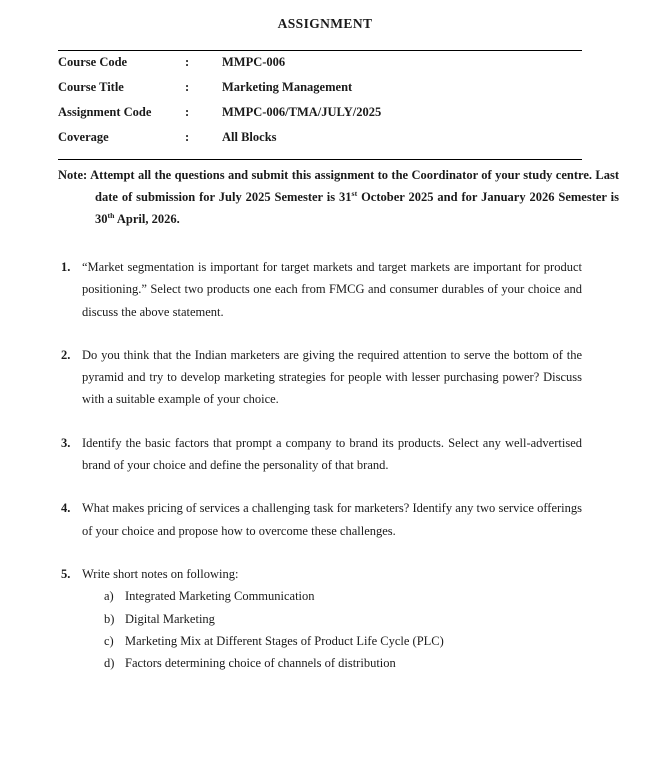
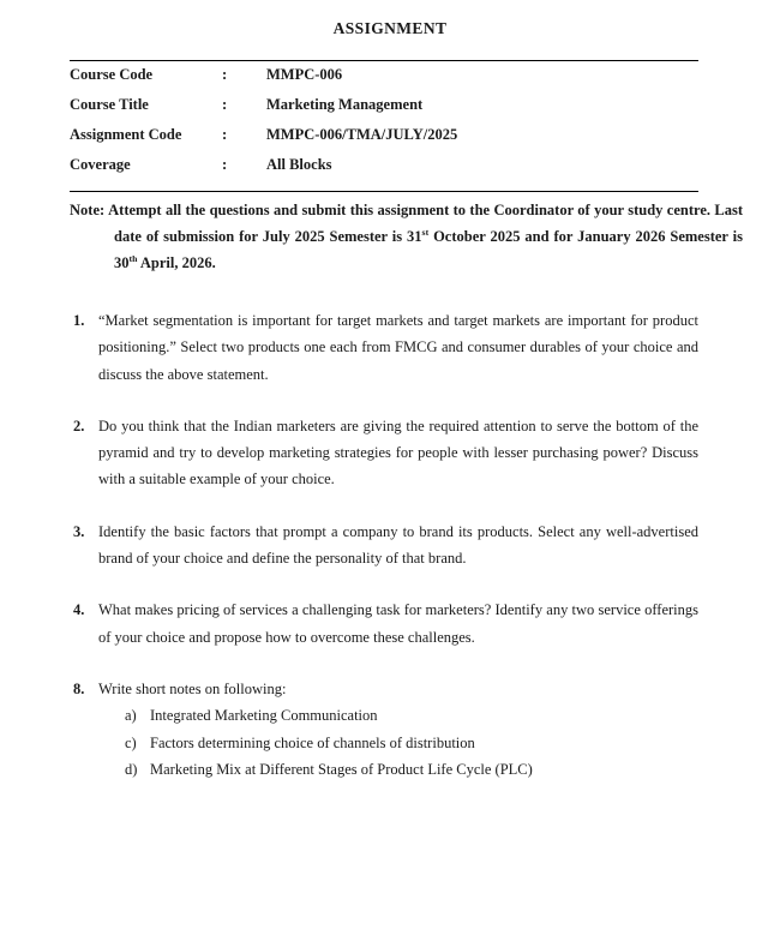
  ASSIGNMENT
  Course Code
  :
  MMPC-006
  Course Title
  :
  Marketing Management
  Assignment Code
  :
  MMPC-006/TMA/JULY/2025
  Coverage
  :
  All Blocks
  Note: Attempt all the questions and submit this assignment to the Coordinator of your study centre. Last date of submission for July 2025 Semester is 31st October 2025 and for January 2026 Semester is 30th April, 2026.
  1.
  “Market segmentation is important for target markets and target markets are important for product positioning.” Select two products one each from FMCG and consumer durables of your choice and discuss the above statement.
  2.
  Do you think that the Indian marketers are giving the required attention to serve the bottom of the pyramid and try to develop marketing strategies for people with lesser purchasing power? Discuss with a suitable example of your choice.
  3.
  Identify the basic factors that prompt a company to brand its products. Select any well-advertised brand of your choice and define the personality of that brand.
  4.
  What makes pricing of services a challenging task for marketers? Identify any two service offerings of your choice and propose how to overcome these challenges.
- 5.
+ 8.
  Write short notes on following:
  a)
  Integrated Marketing Communication
- b)
- Digital Marketing
  c)
- Marketing Mix at Different Stages of Product Life Cycle (PLC)
+ Factors determining choice of channels of distribution
  d)
- Factors determining choice of channels of distribution
+ Marketing Mix at Different Stages of Product Life Cycle (PLC)
